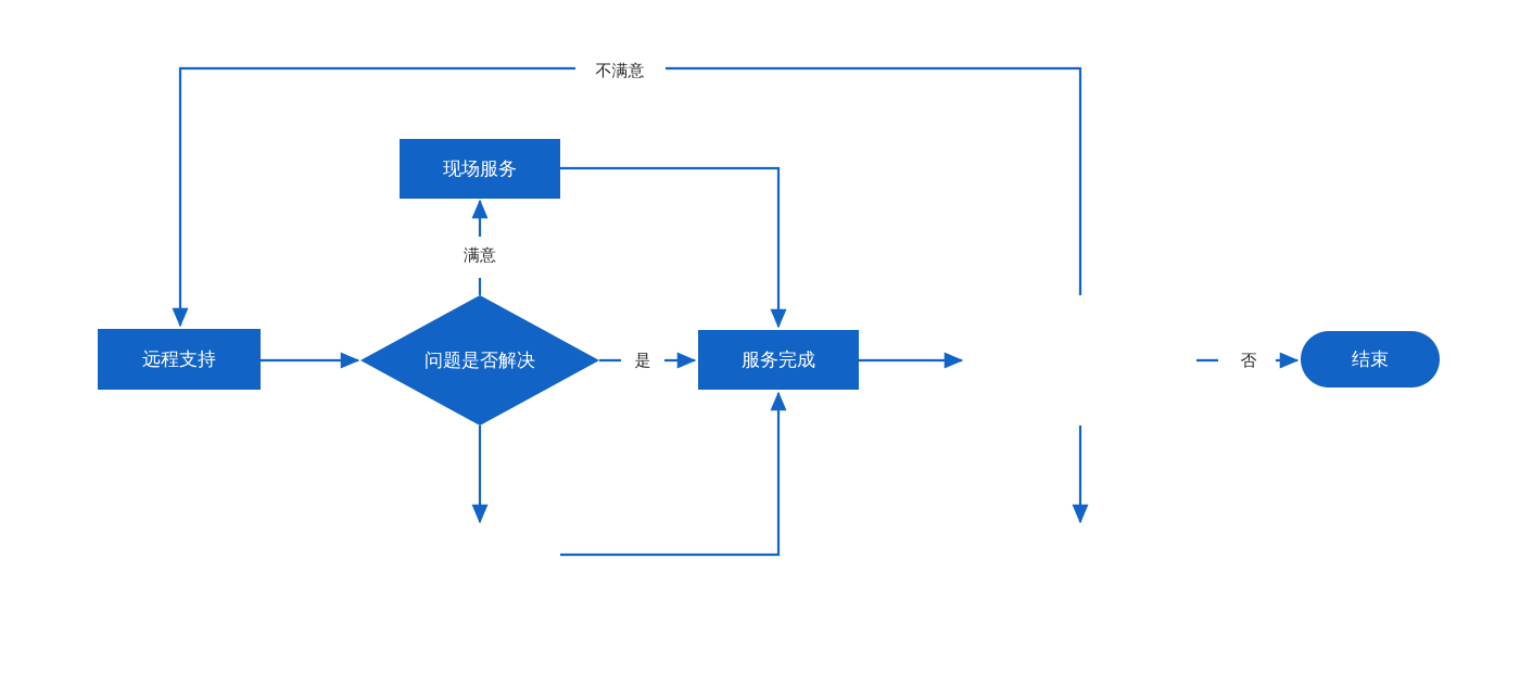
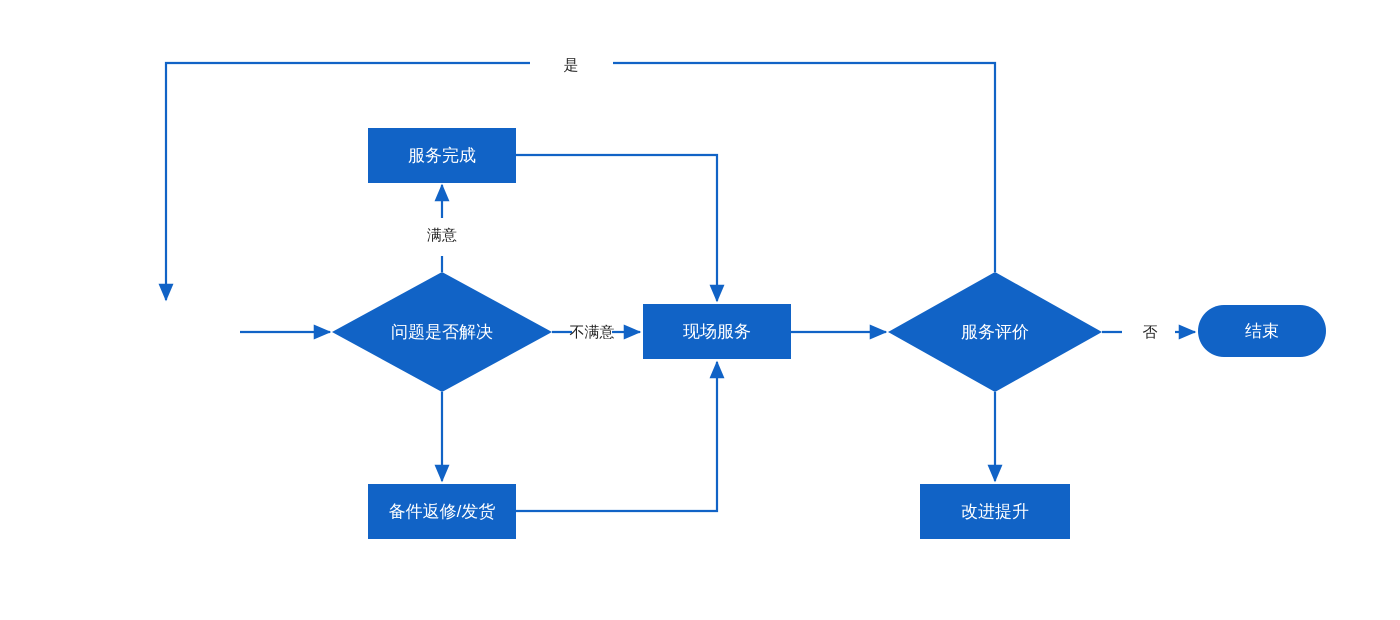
- 远程支持
- 现场服务
+ 服务完成
  问题是否解决
+ 备件返修/发货
- 服务完成
+ 现场服务
+ 服务评价
+ 改进提升
  结束
  满意
- 是
+ 不满意
  否
- 不满意
+ 是
